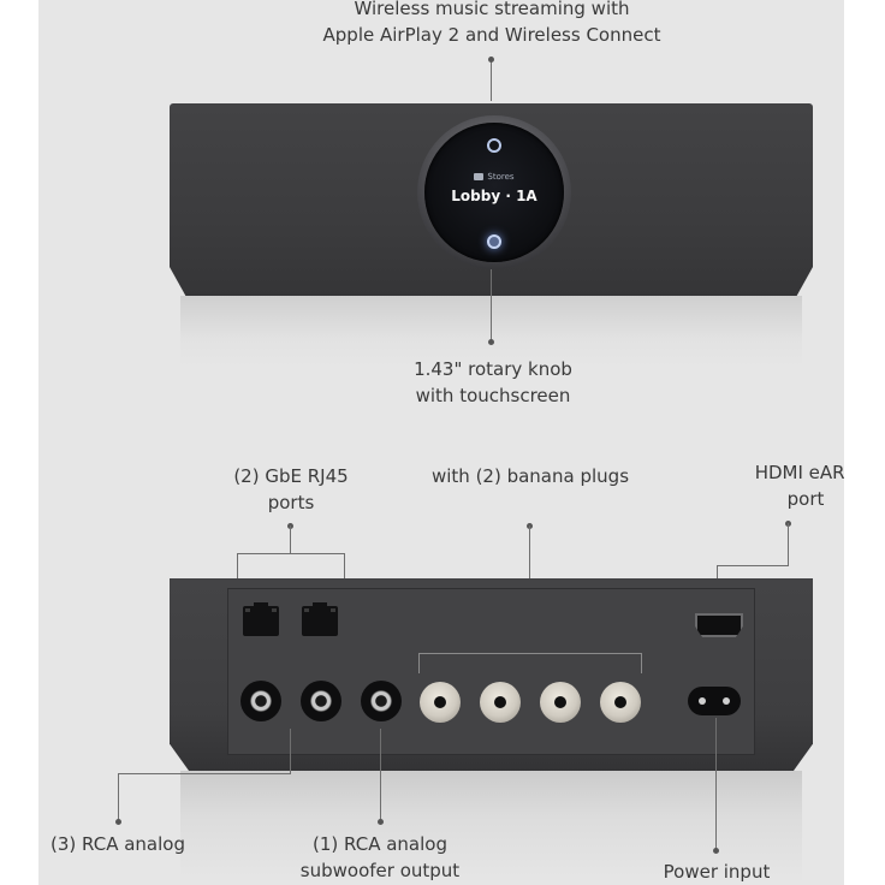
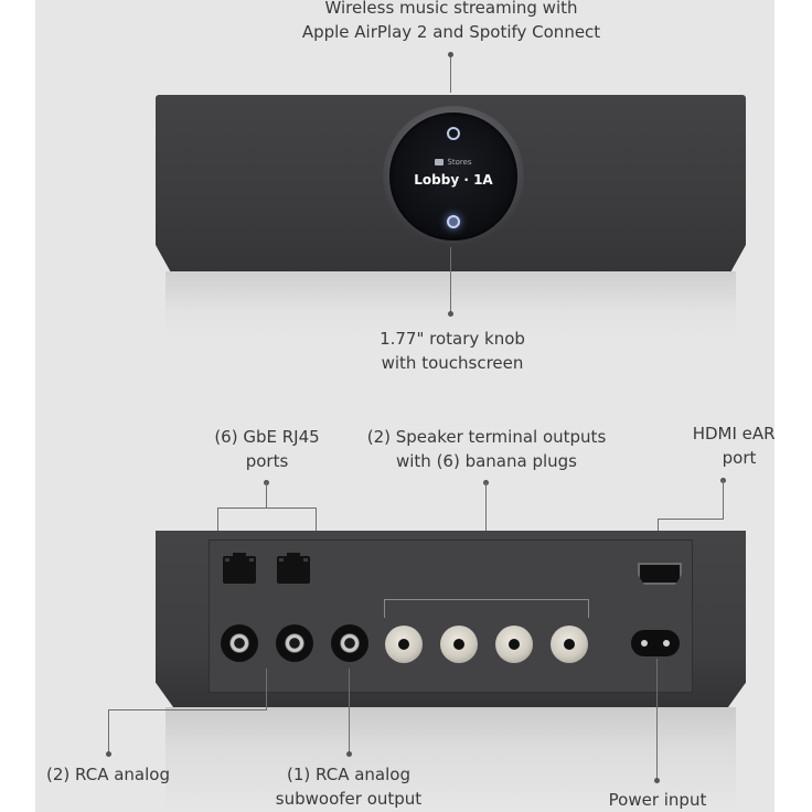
  Wireless music streaming with
- Apple AirPlay 2 and Wireless Connect
+ Apple AirPlay 2 and Spotify Connect
  Stores
  Lobby · 1A
- 1.43" rotary knob
+ 1.77" rotary knob
  with touchscreen
- (2) GbE RJ45
+ (6) GbE RJ45
  ports
+ (2) Speaker terminal outputs
- with (2) banana plugs
+ with (6) banana plugs
  HDMI eAR
  port
- (3) RCA analog
+ (2) RCA analog
  (1) RCA analog
  subwoofer output
  Power input
